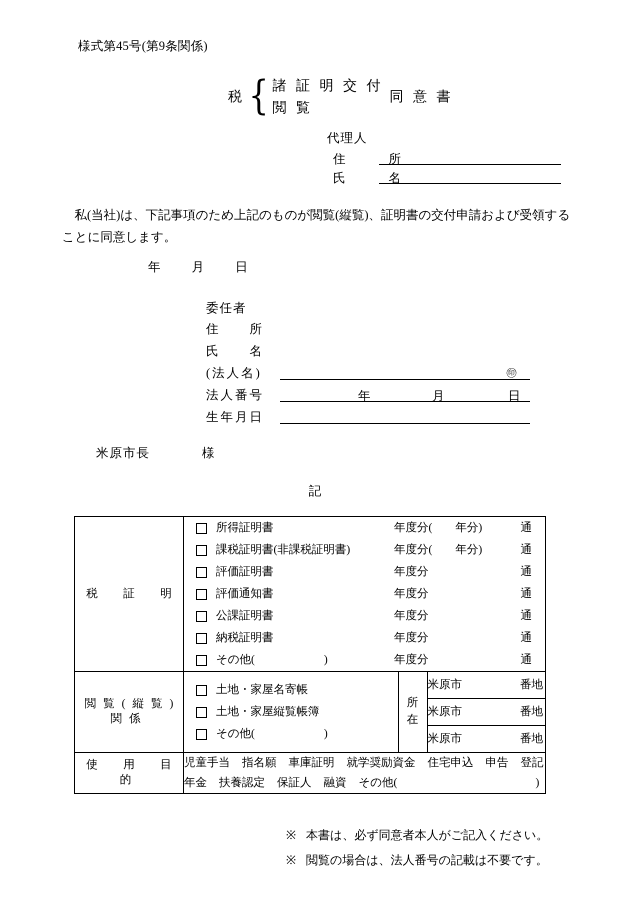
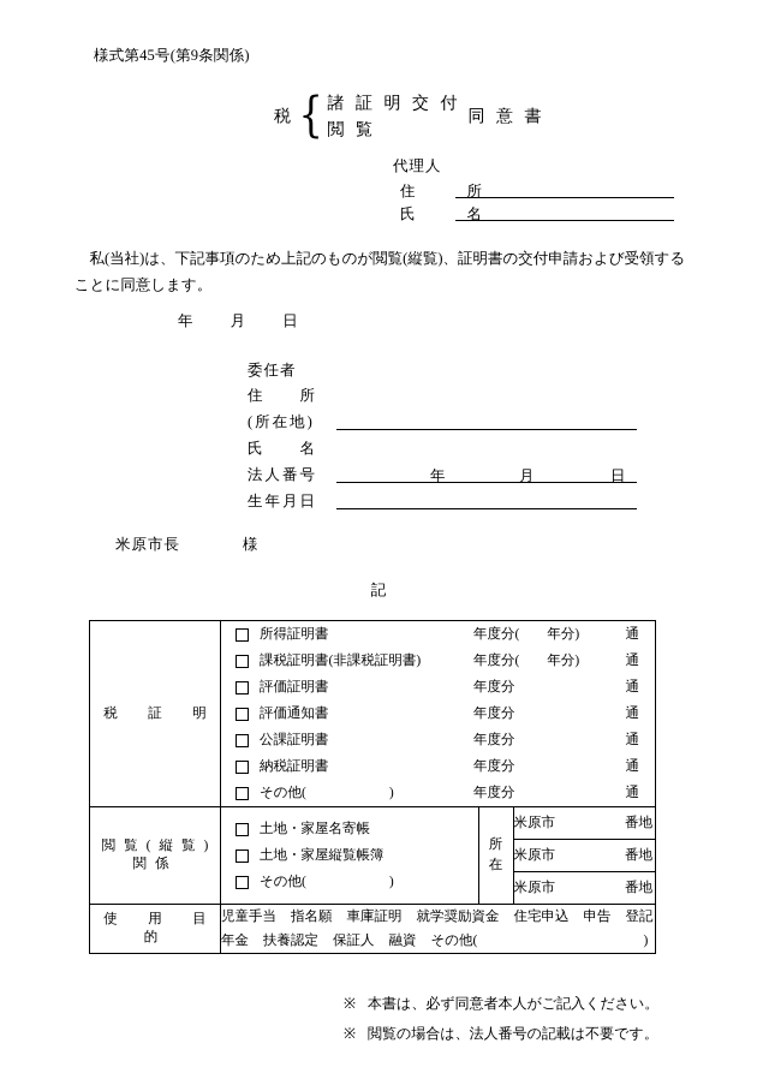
  様式第45号(第9条関係)
  税
  {
  諸 証 明 交 付
  閲 覧
  同 意 書
  代理人
  私(当社)は、下記事項のため上記のものが閲覧(縦覧)、証明書の交付申請および受領することに同意します。
  年 月 日
  委任者
  住 所
+ (所在地)
  氏 名
- (法人名)
- ㊞
  法人番号
  年
  月
  日
  生年月日
  米原市長 様
  記
  税 証 明	所得証明書 年度分( 年分) 通 課税証明書(非課税証明書) 年度分( 年分) 通 評価証明書 年度分 通 評価通知書 年度分 通 公課証明書 年度分 通 納税証明書 年度分 通 その他( ) 年度分 通
  閲覧(縦覧)関係	土地・家屋名寄帳 土地・家屋縦覧帳簿 その他( )	所 在	米原市 番地
  米原市 番地
  米原市 番地
  使 用 目 的	児童手当 指名願 車庫証明 就学奨励資金 住宅申込 申告 登記 年金 扶養認定 保証人 融資 その他( )
  ※ 本書は、必ず同意者本人がご記入ください。
  ※ 閲覧の場合は、法人番号の記載は不要です。
